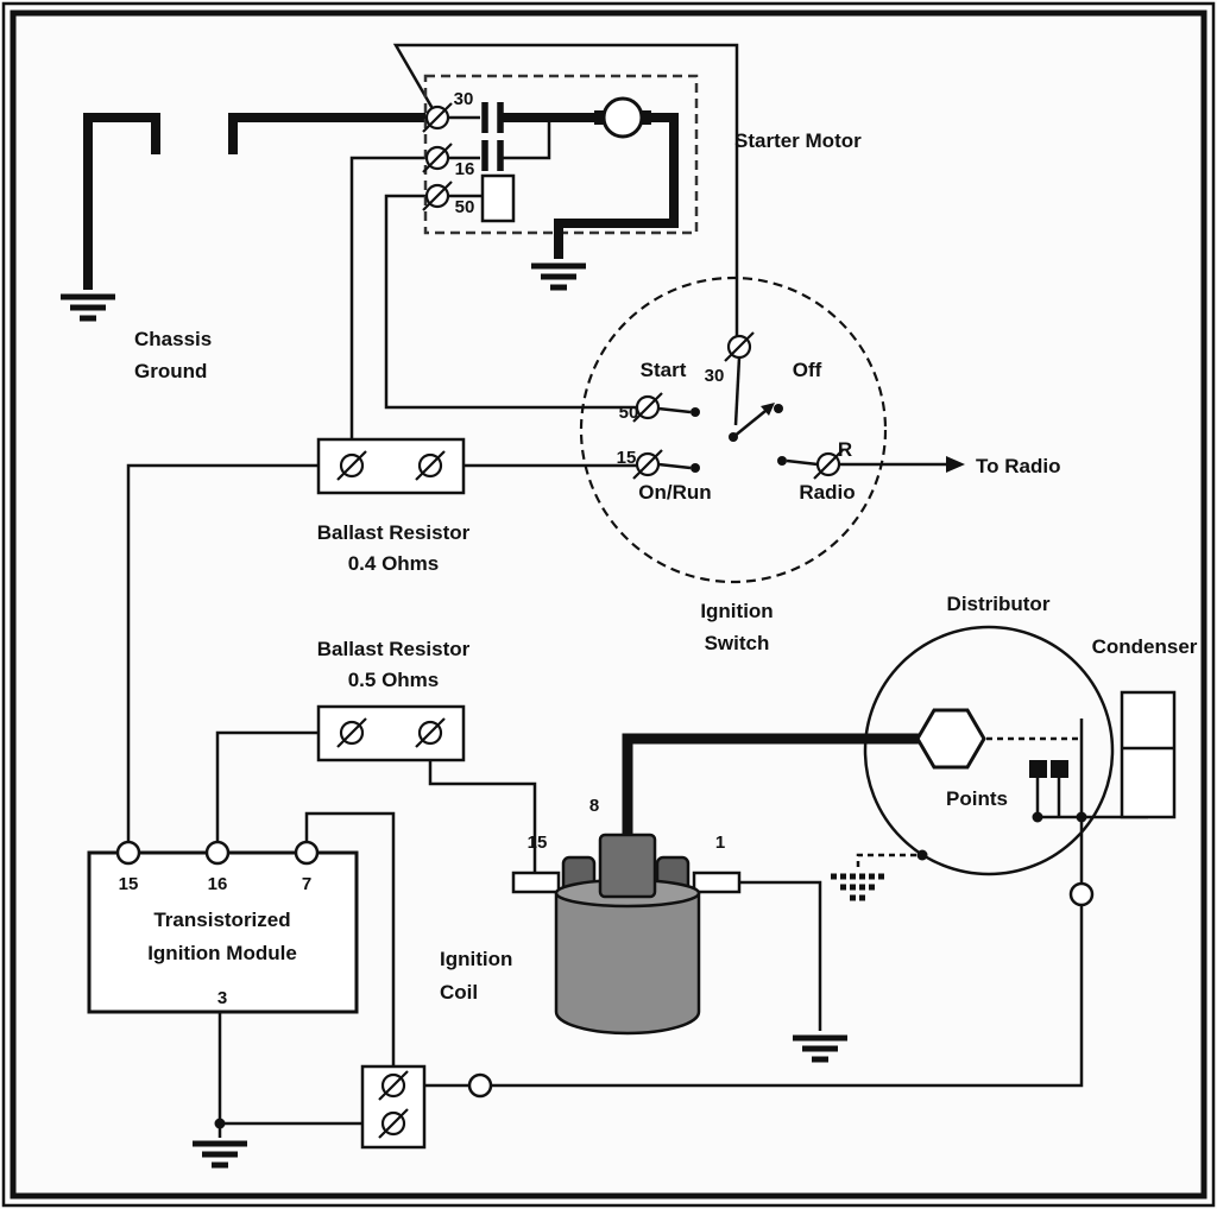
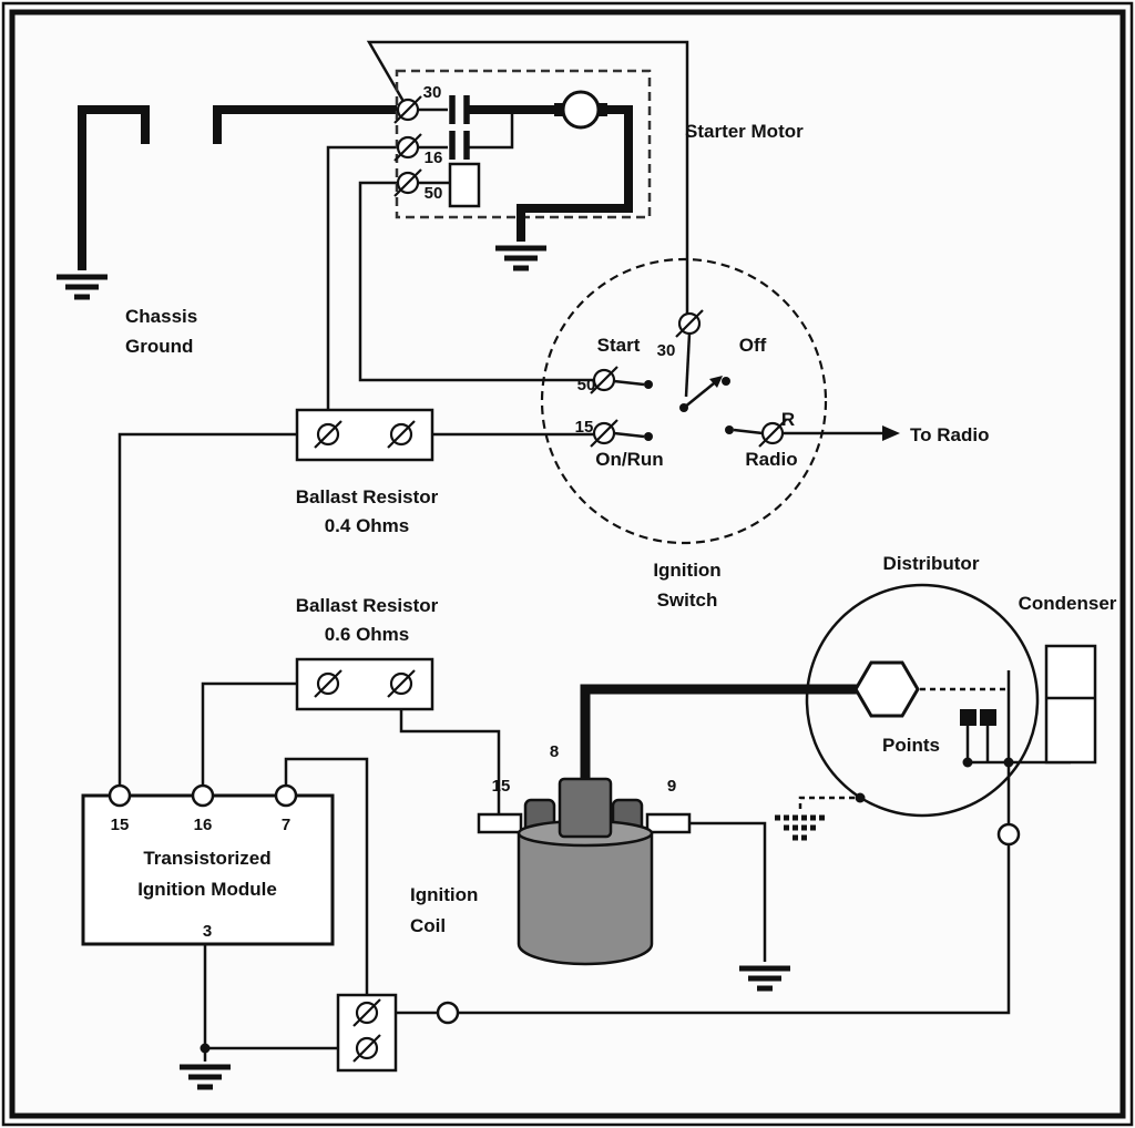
  30
  16
  50
  Starter Motor
  Chassis
  Ground
  Start
  50
  30
  Off
  15
  On/Run
  R
  Radio
  To Radio
  Ignition
  Switch
  Ballast Resistor
  0.4 Ohms
  Ballast Resistor
- 0.5 Ohms
+ 0.6 Ohms
  15
  16
  7
  Transistorized
  Ignition Module
  3
  15
  8
- 1
+ 9
  Ignition
  Coil
  Points
  Distributor
  Condenser
